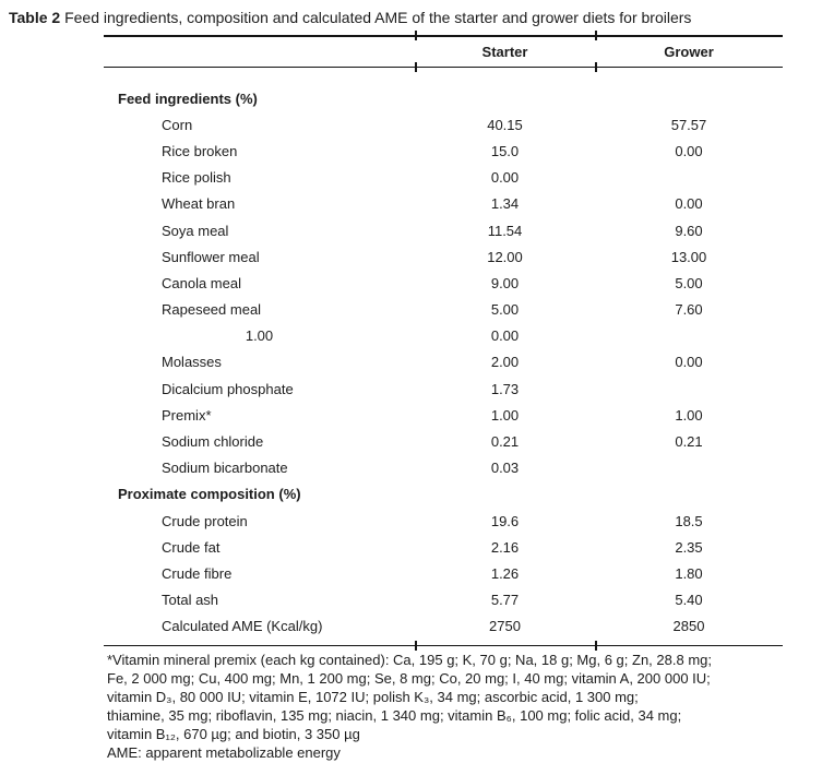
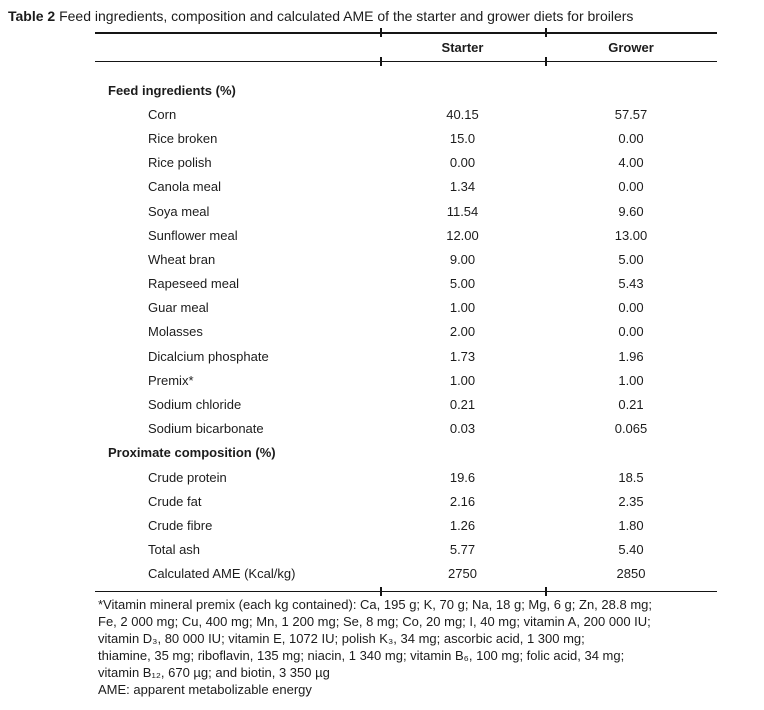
  Table 2 Feed ingredients, composition and calculated AME of the starter and grower diets for broilers
  Starter
  Grower
  Feed ingredients (%)
  Corn
  40.15
  57.57
  Rice broken
  15.0
  0.00
  Rice polish
  0.00
+ 4.00
- Wheat bran
+ Canola meal
  1.34
  0.00
  Soya meal
  11.54
  9.60
  Sunflower meal
  12.00
  13.00
- Canola meal
+ Wheat bran
  9.00
  5.00
  Rapeseed meal
  5.00
- 7.60
+ 5.43
+ Guar meal
  1.00
  0.00
  Molasses
  2.00
  0.00
  Dicalcium phosphate
  1.73
+ 1.96
  Premix*
  1.00
  1.00
  Sodium chloride
  0.21
  0.21
  Sodium bicarbonate
  0.03
+ 0.065
  Proximate composition (%)
  Crude protein
  19.6
  18.5
  Crude fat
  2.16
  2.35
  Crude fibre
  1.26
  1.80
  Total ash
  5.77
  5.40
  Calculated AME (Kcal/kg)
  2750
  2850
  *Vitamin mineral premix (each kg contained): Ca, 195 g; K, 70 g; Na, 18 g; Mg, 6 g; Zn, 28.8 mg;
  Fe, 2 000 mg; Cu, 400 mg; Mn, 1 200 mg; Se, 8 mg; Co, 20 mg; I, 40 mg; vitamin A, 200 000 IU;
  vitamin D₃, 80 000 IU; vitamin E, 1072 IU; polish K₃, 34 mg; ascorbic acid, 1 300 mg;
  thiamine, 35 mg; riboflavin, 135 mg; niacin, 1 340 mg; vitamin B₆, 100 mg; folic acid, 34 mg;
  vitamin B₁₂, 670 µg; and biotin, 3 350 µg
  AME: apparent metabolizable energy
